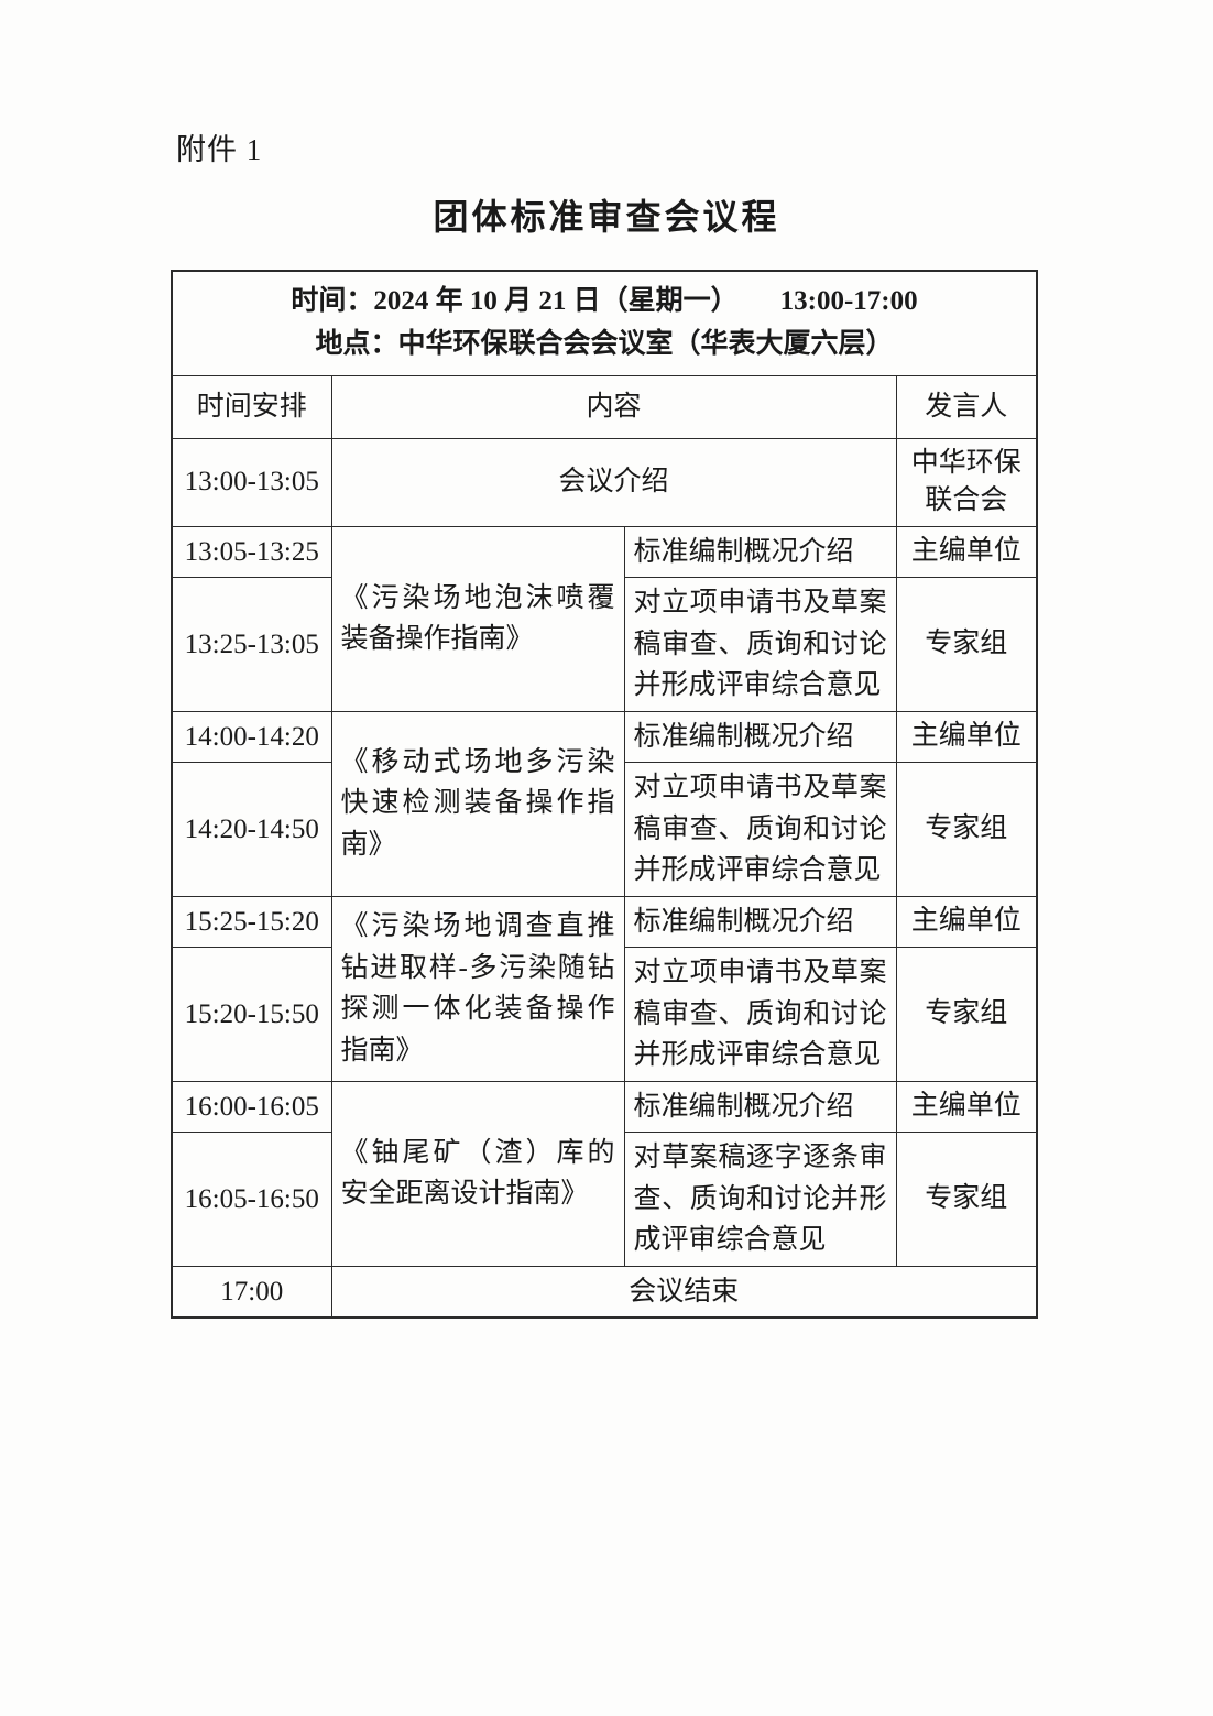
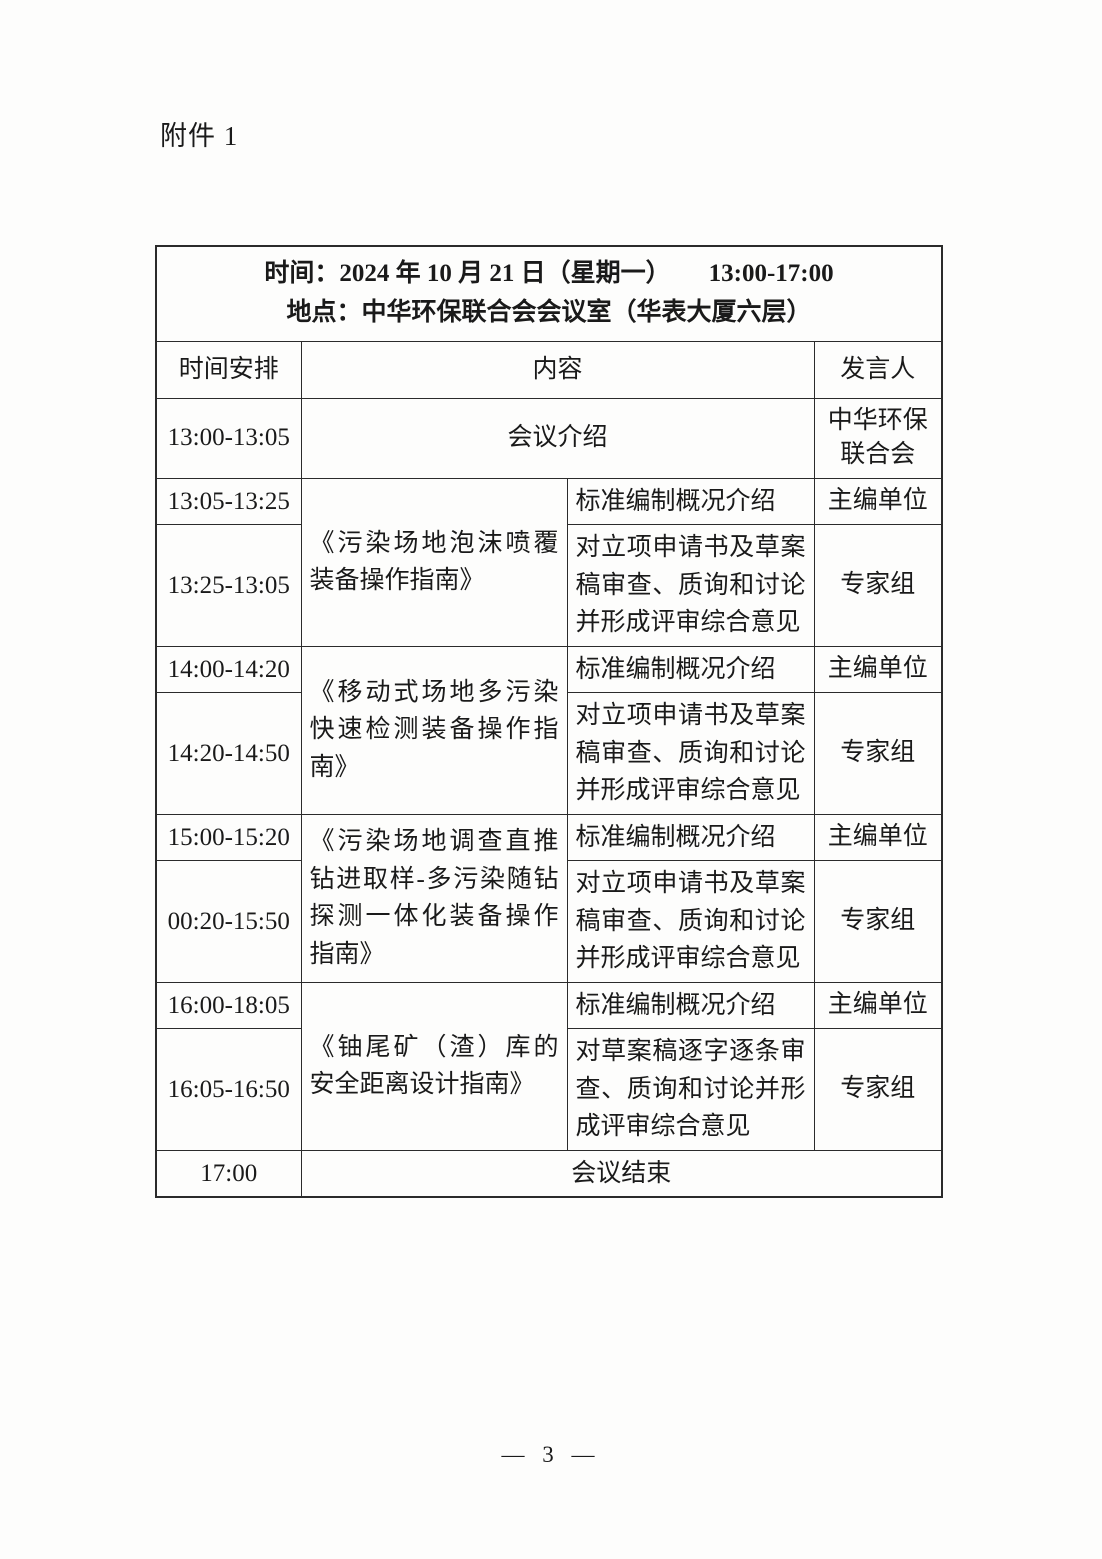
  附件 1
- 团体标准审查会议程
  时间：2024 年 10 月 21 日（星期一） 13:00-17:00 地点：中华环保联合会会议室（华表大厦六层）
  时间安排	内容	发言人
  13:00-13:05	会议介绍	中华环保联合会
  13:05-13:25	《污染场地泡沫喷覆装备操作指南》	标准编制概况介绍	主编单位
  13:25-13:05	对立项申请书及草案稿审查、质询和讨论并形成评审综合意见	专家组
  14:00-14:20	《移动式场地多污染快速检测装备操作指南》	标准编制概况介绍	主编单位
  14:20-14:50	对立项申请书及草案稿审查、质询和讨论并形成评审综合意见	专家组
- 15:25-15:20	《污染场地调查直推钻进取样-多污染随钻探测一体化装备操作指南》	标准编制概况介绍	主编单位
+ 15:00-15:20	《污染场地调查直推钻进取样-多污染随钻探测一体化装备操作指南》	标准编制概况介绍	主编单位
- 15:20-15:50	对立项申请书及草案稿审查、质询和讨论并形成评审综合意见	专家组
+ 00:20-15:50	对立项申请书及草案稿审查、质询和讨论并形成评审综合意见	专家组
- 16:00-16:05	《铀尾矿（渣）库的安全距离设计指南》	标准编制概况介绍	主编单位
+ 16:00-18:05	《铀尾矿（渣）库的安全距离设计指南》	标准编制概况介绍	主编单位
  16:05-16:50	对草案稿逐字逐条审查、质询和讨论并形成评审综合意见	专家组
  17:00	会议结束
+ — 3 —
